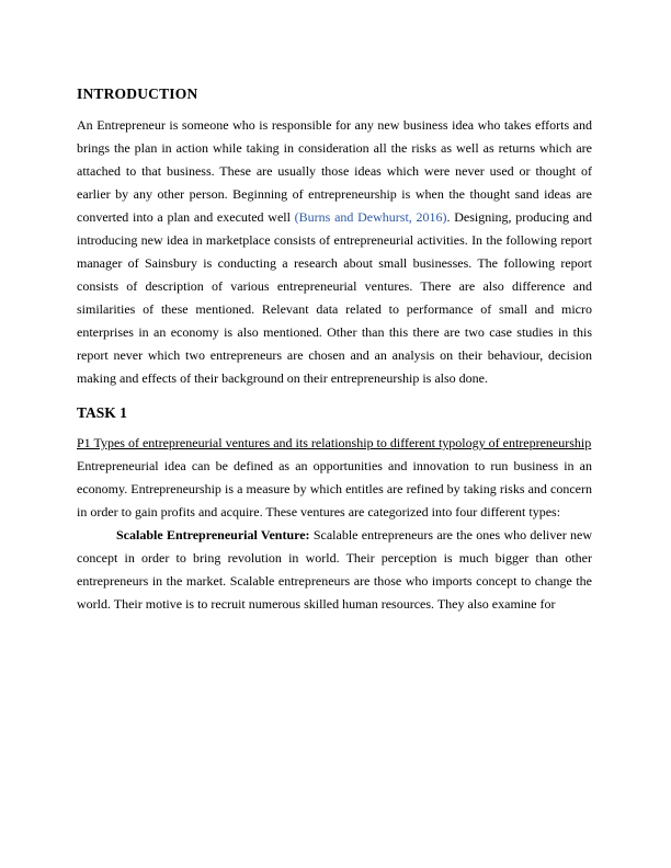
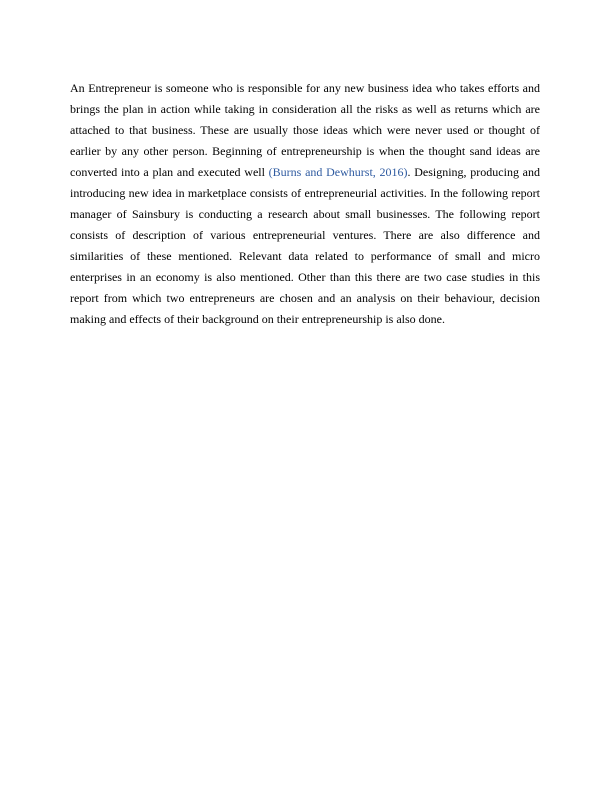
- INTRODUCTION
- An Entrepreneur is someone who is responsible for any new business idea who takes efforts and brings the plan in action while taking in consideration all the risks as well as returns which are attached to that business. These are usually those ideas which were never used or thought of earlier by any other person. Beginning of entrepreneurship is when the thought sand ideas are converted into a plan and executed well (Burns and Dewhurst, 2016). Designing, producing and introducing new idea in marketplace consists of entrepreneurial activities. In the following report manager of Sainsbury is conducting a research about small businesses. The following report consists of description of various entrepreneurial ventures. There are also difference and similarities of these mentioned. Relevant data related to performance of small and micro enterprises in an economy is also mentioned. Other than this there are two case studies in this report never which two entrepreneurs are chosen and an analysis on their behaviour, decision making and effects of their background on their entrepreneurship is also done.
+ An Entrepreneur is someone who is responsible for any new business idea who takes efforts and brings the plan in action while taking in consideration all the risks as well as returns which are attached to that business. These are usually those ideas which were never used or thought of earlier by any other person. Beginning of entrepreneurship is when the thought sand ideas are converted into a plan and executed well (Burns and Dewhurst, 2016). Designing, producing and introducing new idea in marketplace consists of entrepreneurial activities. In the following report manager of Sainsbury is conducting a research about small businesses. The following report consists of description of various entrepreneurial ventures. There are also difference and similarities of these mentioned. Relevant data related to performance of small and micro enterprises in an economy is also mentioned. Other than this there are two case studies in this report from which two entrepreneurs are chosen and an analysis on their behaviour, decision making and effects of their background on their entrepreneurship is also done.
- TASK 1
- P1 Types of entrepreneurial ventures and its relationship to different typology of entrepreneurship
- Entrepreneurial idea can be defined as an opportunities and innovation to run business in an economy. Entrepreneurship is a measure by which entitles are refined by taking risks and concern in order to gain profits and acquire. These ventures are categorized into four different types:
- Scalable Entrepreneurial Venture: Scalable entrepreneurs are the ones who deliver new concept in order to bring revolution in world. Their perception is much bigger than other entrepreneurs in the market. Scalable entrepreneurs are those who imports concept to change the world. Their motive is to recruit numerous skilled human resources. They also examine for
